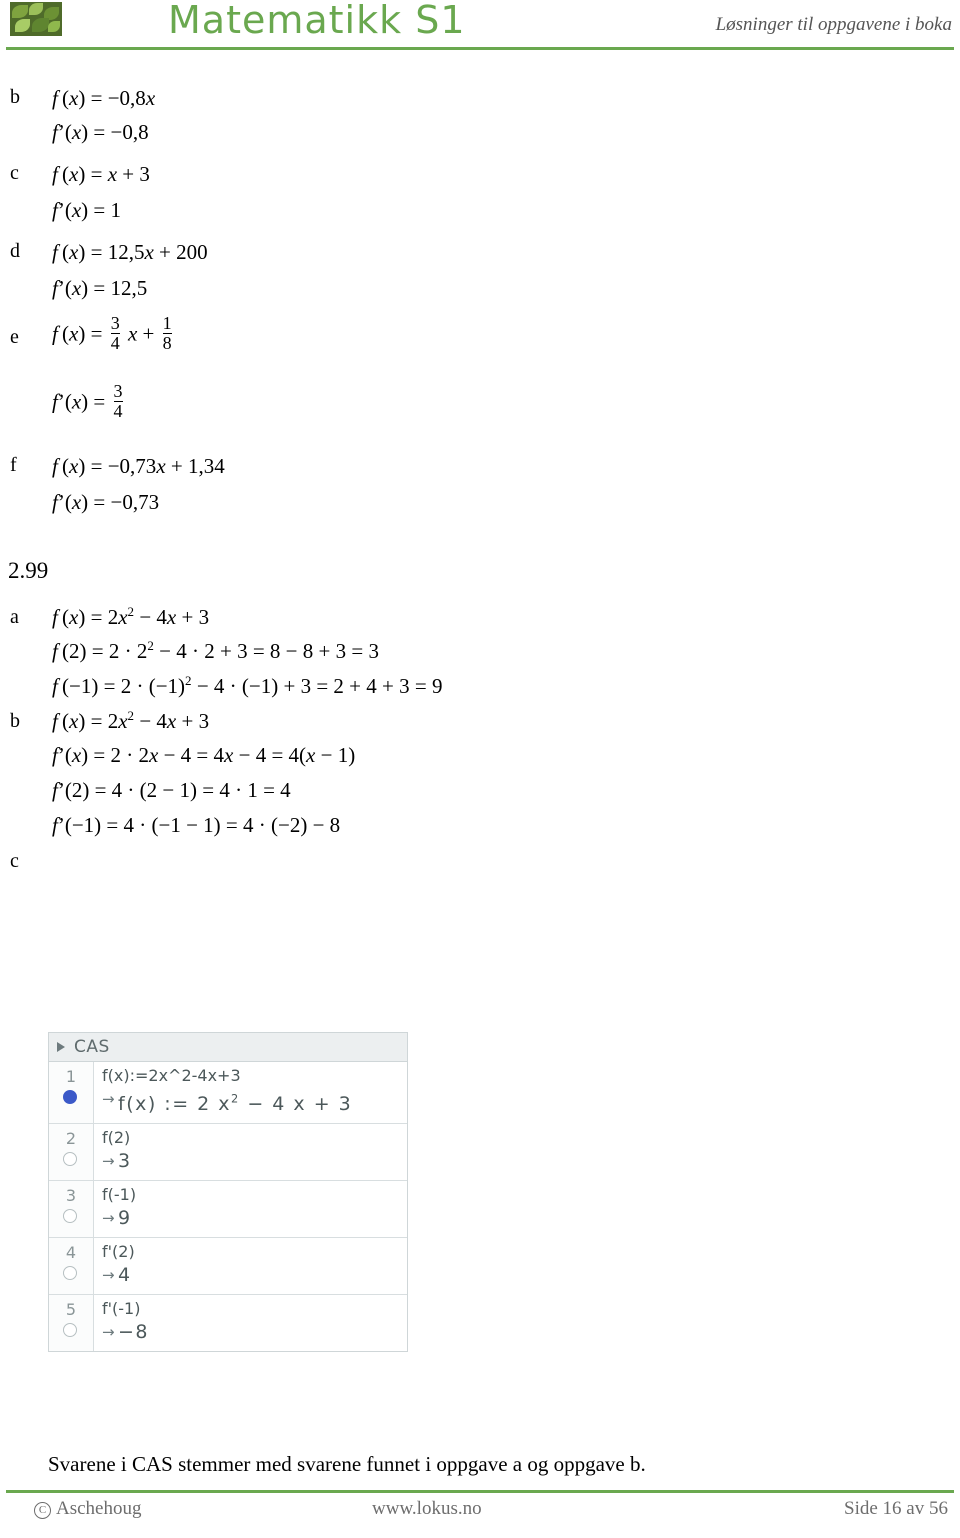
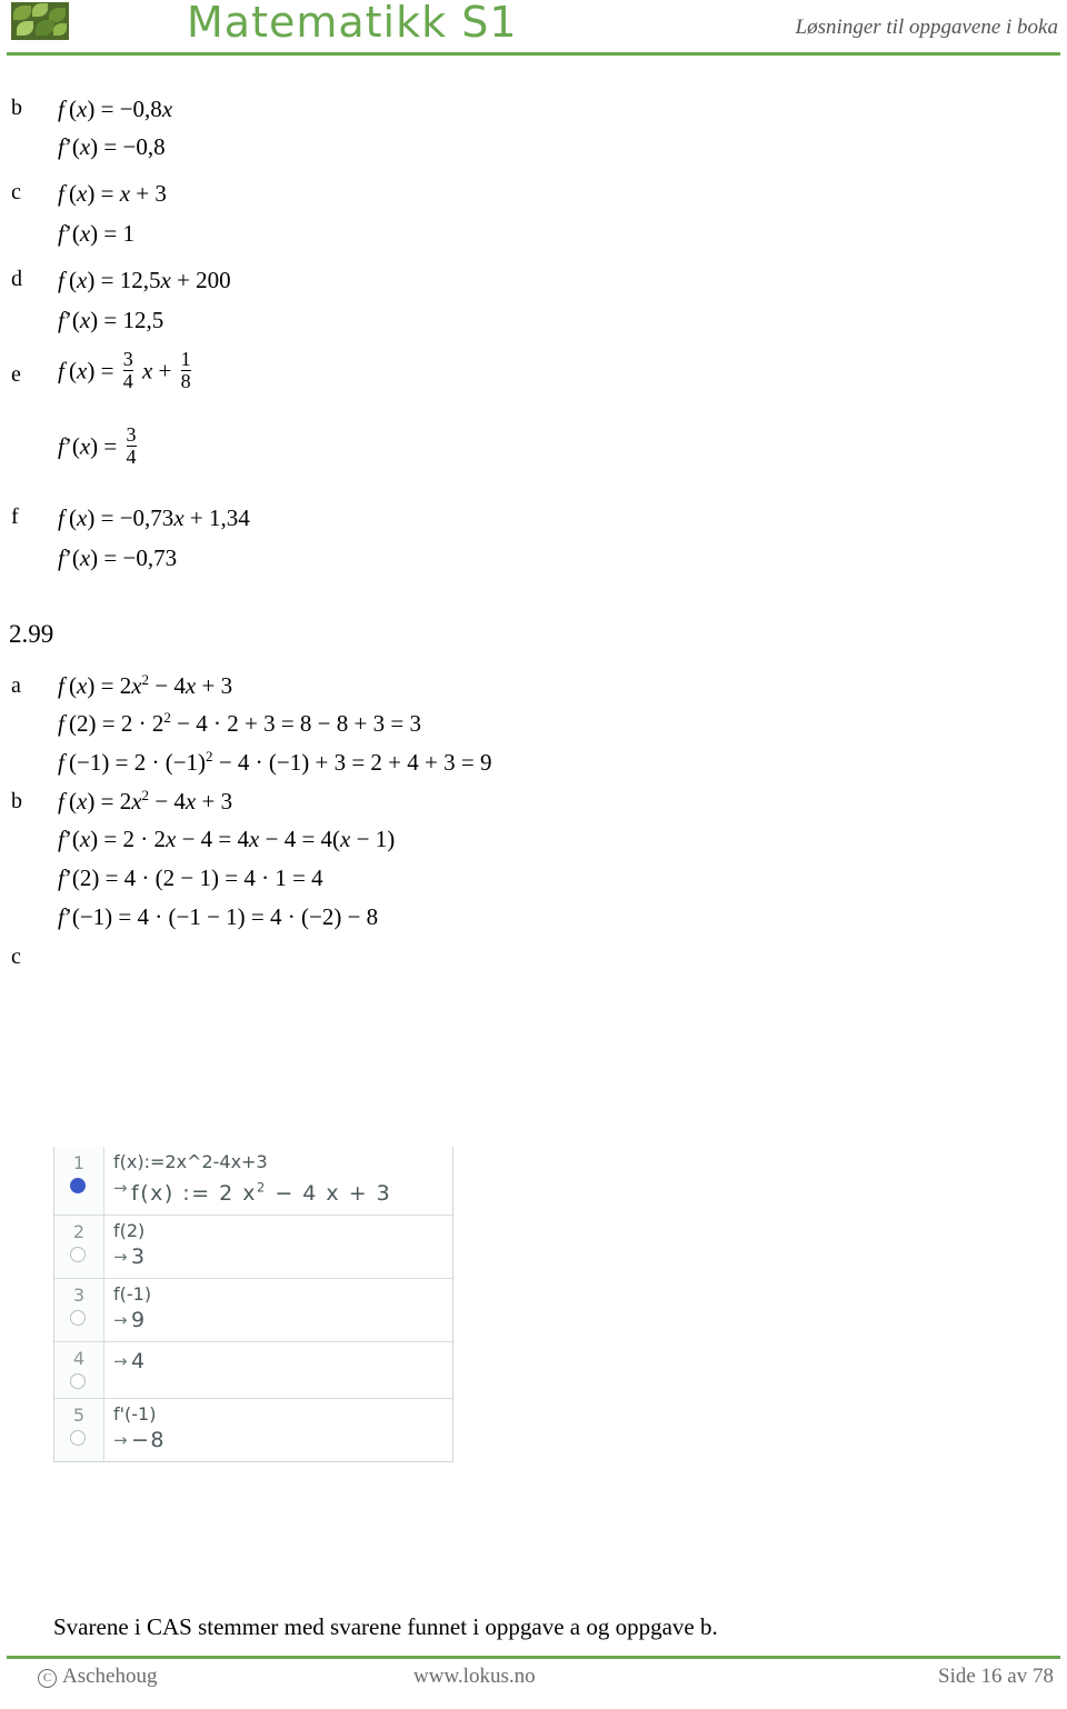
  Matematikk S1
  Løsninger til oppgavene i boka
  b
  c
  d
  e
  f
  f (x) = −0,8x
  f’(x) = −0,8
  f (x) = x + 3
  f’(x) = 1
  f (x) = 12,5x + 200
  f’(x) = 12,5
  f (x) =
  3
  4
  x +
  1
  8
  f’(x) =
  3
  4
  f (x) = −0,73x + 1,34
  f’(x) = −0,73
  2.99
  a
  f (x) = 2x2 − 4x + 3
  f (2) = 2 · 22 − 4 · 2 + 3 = 8 − 8 + 3 = 3
  f (−1) = 2 · (−1)2 − 4 · (−1) + 3 = 2 + 4 + 3 = 9
  b
  f (x) = 2x2 − 4x + 3
  f’(x) = 2 · 2x − 4 = 4x − 4 = 4(x − 1)
  f’(2) = 4 · (2 − 1) = 4 · 1 = 4
  f’(−1) = 4 · (−1 − 1) = 4 · (−2) − 8
  c
- CAS
  1
  f(x):=2x^2-4x+3
  →
  f(x) := 2 x2 − 4 x + 3
  2
  f(2)
  →
  3
  3
  f(-1)
  →
  9
  4
- f'(2)
  →
  4
  5
  f'(-1)
  →
  −8
  Svarene i CAS stemmer med svarene funnet i oppgave a og oppgave b.
  C Aschehoug
  www.lokus.no
- Side 16 av 56
+ Side 16 av 78
